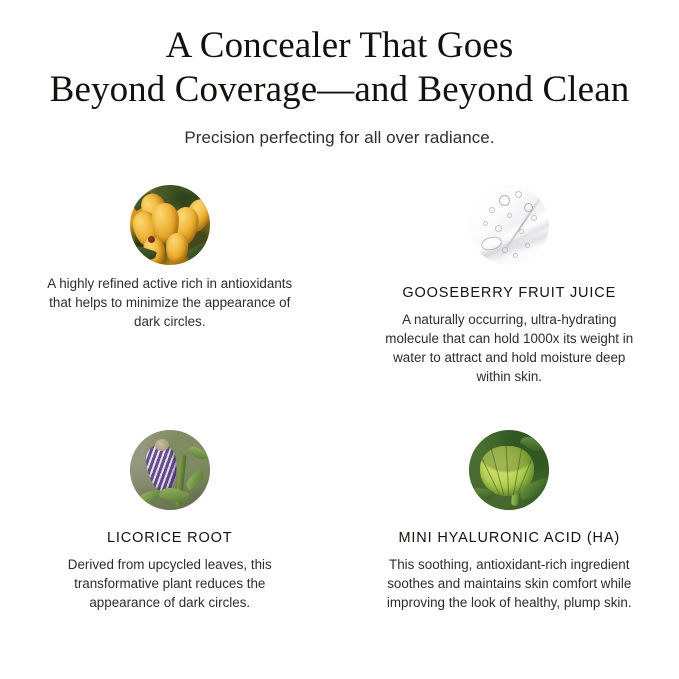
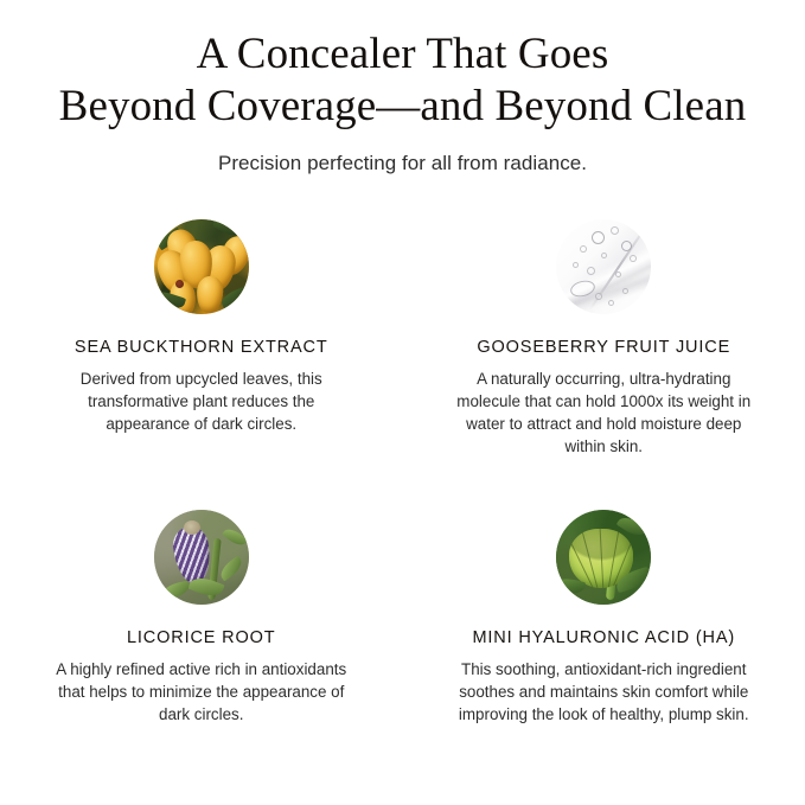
  A Concealer That Goes
  Beyond Coverage—and Beyond Clean
- Precision perfecting for all over radiance.
+ Precision perfecting for all from radiance.
+ SEA BUCKTHORN EXTRACT
- A highly refined active rich in antioxidants that helps to minimize the appearance of dark circles.
+ Derived from upcycled leaves, this transformative plant reduces the appearance of dark circles.
  GOOSEBERRY FRUIT JUICE
  A naturally occurring, ultra-hydrating molecule that can hold 1000x its weight in water to attract and hold moisture deep within skin.
  LICORICE ROOT
- Derived from upcycled leaves, this transformative plant reduces the appearance of dark circles.
+ A highly refined active rich in antioxidants that helps to minimize the appearance of dark circles.
  MINI HYALURONIC ACID (HA)
  This soothing, antioxidant-rich ingredient soothes and maintains skin comfort while improving the look of healthy, plump skin.
